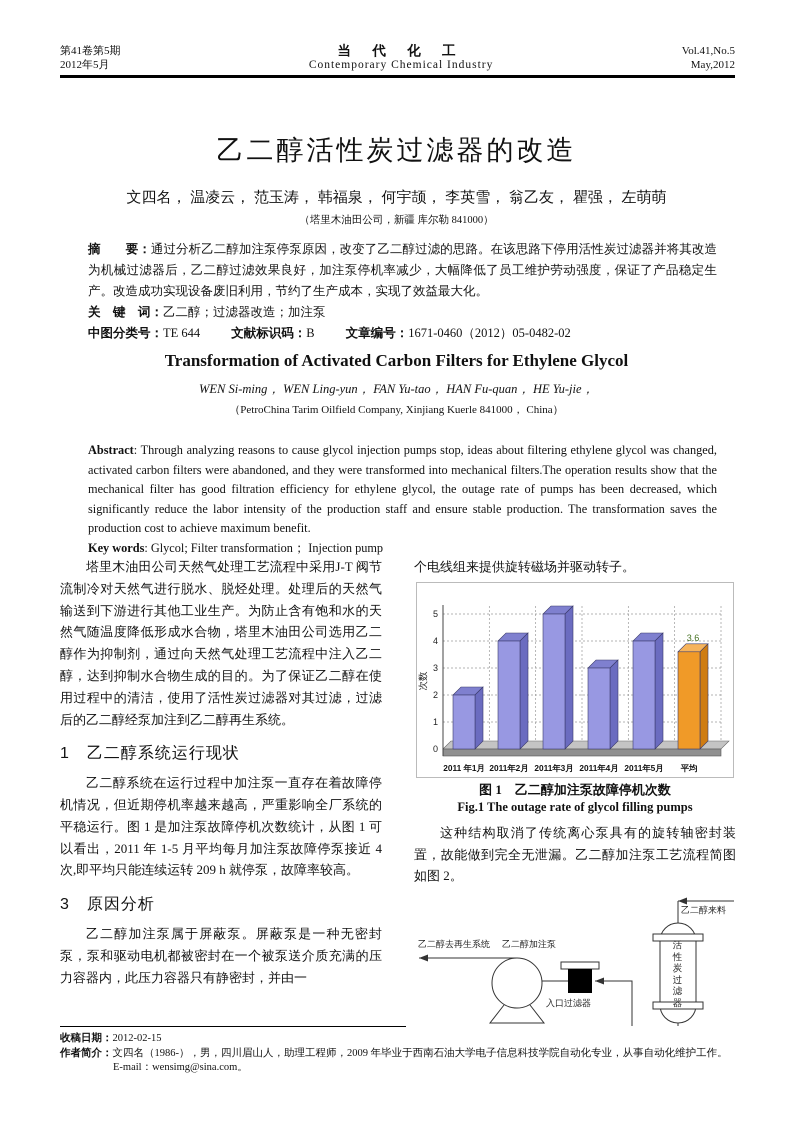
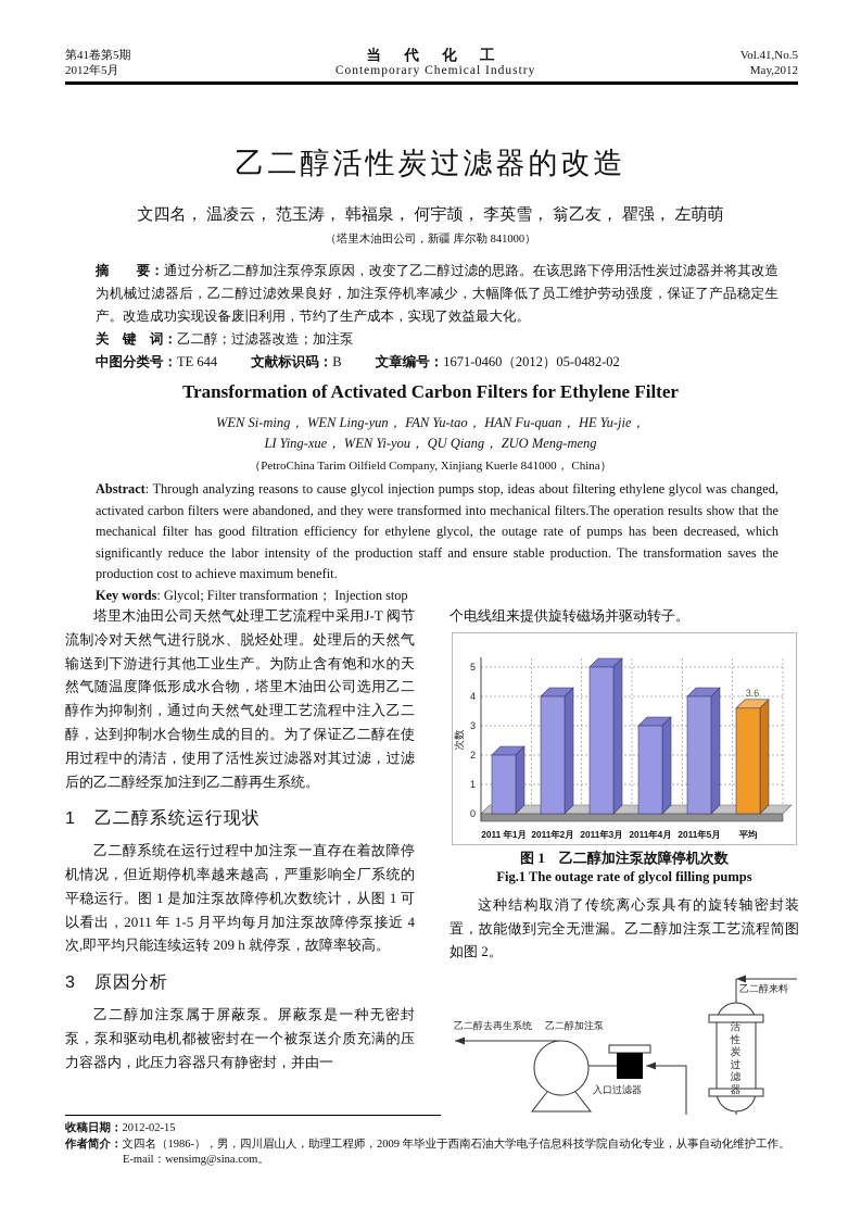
  第41卷第5期
  2012年5月
  当 代 化 工
  Contemporary Chemical Industry
  Vol.41,No.5
  May,2012
  乙二醇活性炭过滤器的改造
  文四名， 温凌云， 范玉涛， 韩福泉， 何宇颉， 李英雪， 翁乙友， 瞿强， 左萌萌
  （塔里木油田公司，新疆 库尔勒 841000）
  摘 要：通过分析乙二醇加注泵停泵原因，改变了乙二醇过滤的思路。在该思路下停用活性炭过滤器并将其改造为机械过滤器后，乙二醇过滤效果良好，加注泵停机率减少，大幅降低了员工维护劳动强度，保证了产品稳定生产。改造成功实现设备废旧利用，节约了生产成本，实现了效益最大化。
  关 键 词：乙二醇；过滤器改造；加注泵
  中图分类号：TE 644 文献标识码：B 文章编号：1671-0460（2012）05-0482-02
- Transformation of Activated Carbon Filters for Ethylene Glycol
+ Transformation of Activated Carbon Filters for Ethylene Filter
  WEN Si-ming， WEN Ling-yun， FAN Yu-tao， HAN Fu-quan， HE Yu-jie，
+ LI Ying-xue， WEN Yi-you， QU Qiang， ZUO Meng-meng
  （PetroChina Tarim Oilfield Company, Xinjiang Kuerle 841000， China）
  Abstract: Through analyzing reasons to cause glycol injection pumps stop, ideas about filtering ethylene glycol was changed, activated carbon filters were abandoned, and they were transformed into mechanical filters.The operation results show that the mechanical filter has good filtration efficiency for ethylene glycol, the outage rate of pumps has been decreased, which significantly reduce the labor intensity of the production staff and ensure stable production. The transformation saves the production cost to achieve maximum benefit.
- Key words: Glycol; Filter transformation； Injection pump
+ Key words: Glycol; Filter transformation； Injection stop
  塔里木油田公司天然气处理工艺流程中采用J-T 阀节流制冷对天然气进行脱水、脱烃处理。处理后的天然气输送到下游进行其他工业生产。为防止含有饱和水的天然气随温度降低形成水合物，塔里木油田公司选用乙二醇作为抑制剂，通过向天然气处理工艺流程中注入乙二醇，达到抑制水合物生成的目的。为了保证乙二醇在使用过程中的清洁，使用了活性炭过滤器对其过滤，过滤后的乙二醇经泵加注到乙二醇再生系统。
  1 乙二醇系统运行现状
  乙二醇系统在运行过程中加注泵一直存在着故障停机情况，但近期停机率越来越高，严重影响全厂系统的平稳运行。图 1 是加注泵故障停机次数统计，从图 1 可以看出，2011 年 1-5 月平均每月加注泵故障停泵接近 4 次,即平均只能连续运转 209 h 就停泵，故障率较高。
  3 原因分析
  乙二醇加注泵属于屏蔽泵。屏蔽泵是一种无密封泵，泵和驱动电机都被密封在一个被泵送介质充满的压力容器内，此压力容器只有静密封，并由一
  个电线组来提供旋转磁场并驱动转子。
  0
  1
  2
  3
  4
  5
  3.6
  2011 年1月
  2011年2月
  2011年3月
  2011年4月
  2011年5月
  平均
  图 1 乙二醇加注泵故障停机次数
  Fig.1 The outage rate of glycol filling pumps
  这种结构取消了传统离心泵具有的旋转轴密封装置，故能做到完全无泄漏。乙二醇加注泵工艺流程简图如图 2。
  乙二醇来料
  活性炭过滤器
  入口过滤器
  乙二醇加注泵
  乙二醇去再生系统
  收稿日期：
  2012-02-15
  作者简介：
  文四名（1986-），男，四川眉山人，助理工程师，2009 年毕业于西南石油大学电子信息科技学院自动化专业，从事自动化维护工作。
  E-mail：wensimg@sina.com。
